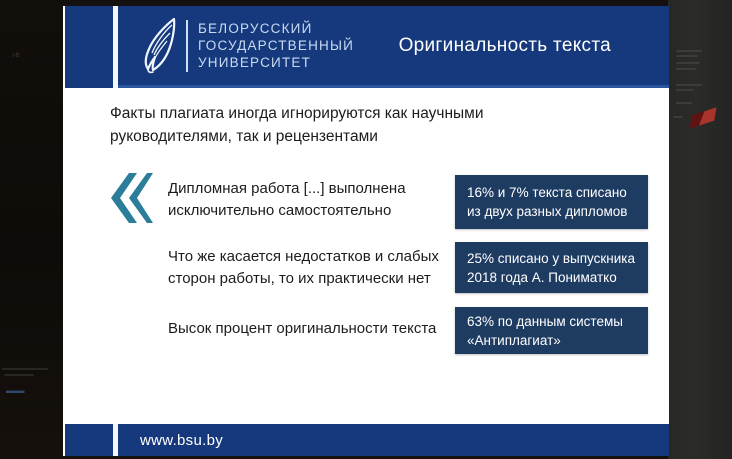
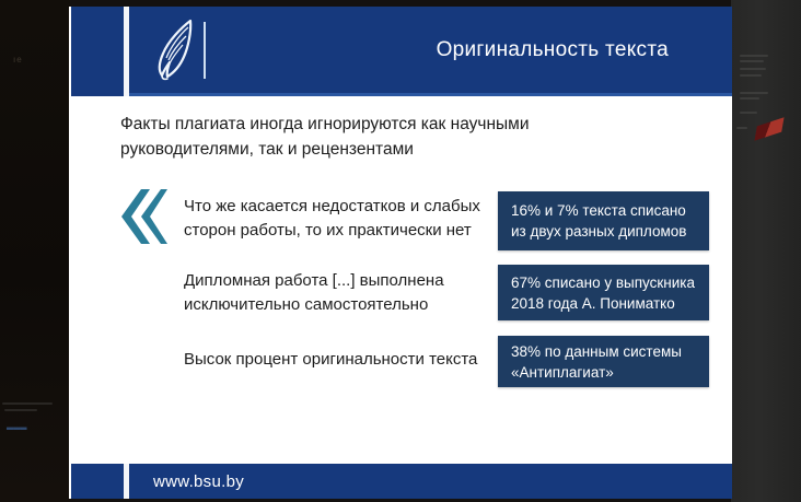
  ıe
  ▂▂▂
- БЕЛОРУССКИЙ
- ГОСУДАРСТВЕННЫЙ
- УНИВЕРСИТЕТ
  Оригинальность текста
  Факты плагиата иногда игнорируются как научными руководителями, так и рецензентами
- Дипломная работа [...] выполнена исключительно самостоятельно
+ Что же касается недостатков и слабых сторон работы, то их практически нет
  16% и 7% текста списано из двух разных дипломов
- Что же касается недостатков и слабых сторон работы, то их практически нет
+ Дипломная работа [...] выполнена исключительно самостоятельно
- 25% списано у выпускника 2018 года А. Пониматко
+ 67% списано у выпускника 2018 года А. Пониматко
  Высок процент оригинальности текста
- 63% по данным системы «Антиплагиат»
+ 38% по данным системы «Антиплагиат»
  www.bsu.by
